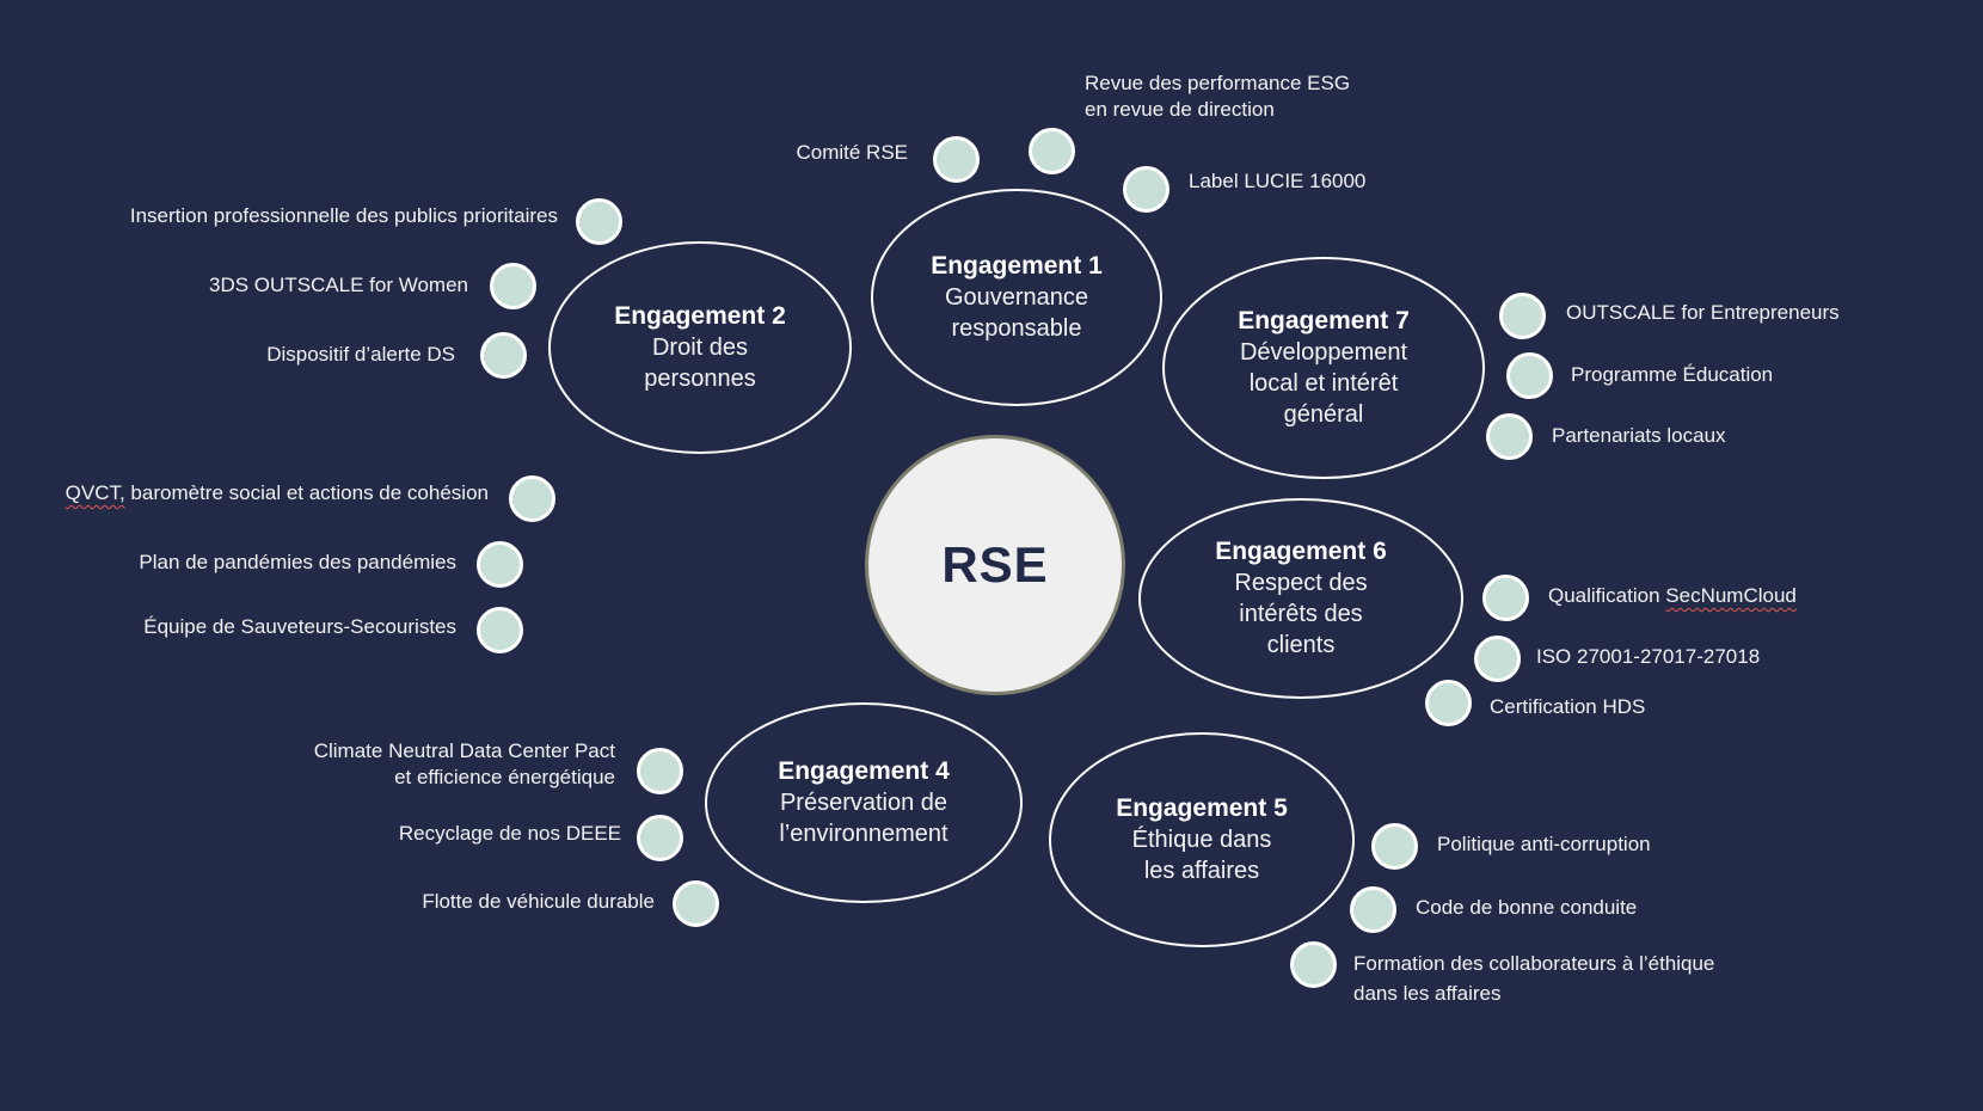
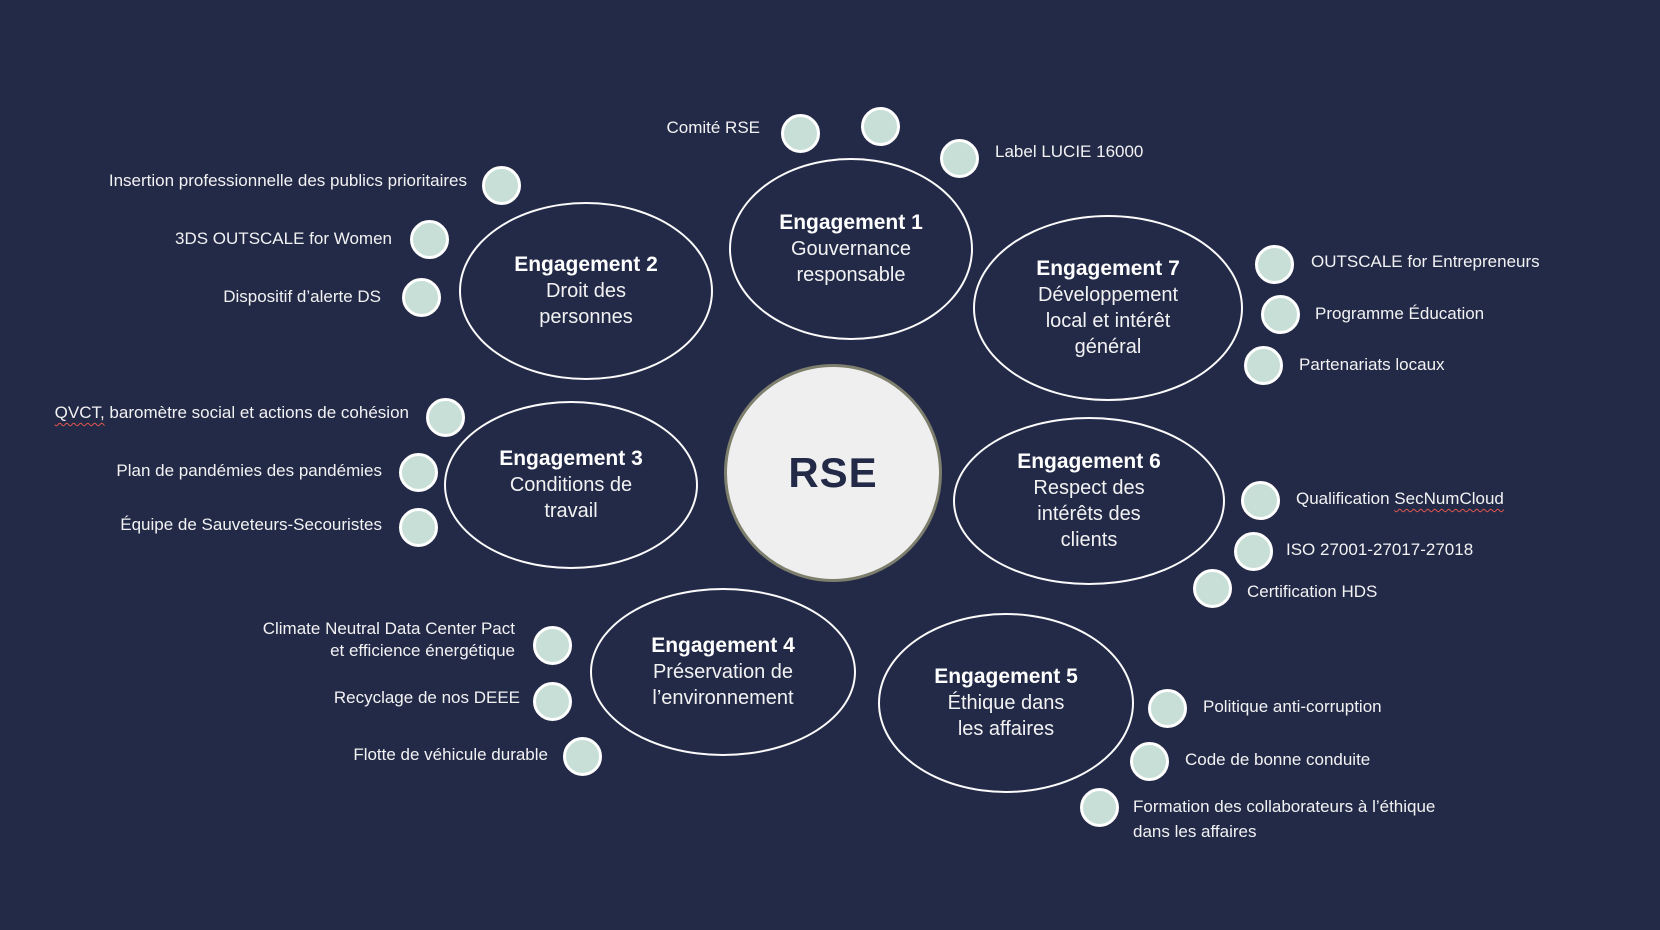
  RSE
  Engagement 1
  Gouvernance
  responsable
  Engagement 2
  Droit des
  personnes
+ Engagement 3
+ Conditions de
+ travail
  Engagement 4
  Préservation de
  l’environnement
  Engagement 5
  Éthique dans
  les affaires
  Engagement 6
  Respect des
  intérêts des
  clients
  Engagement 7
  Développement
  local et intérêt
  général
  Comité RSE
  Insertion professionnelle des publics prioritaires
  3DS OUTSCALE for Women
  Dispositif d’alerte DS
  QVCT, baromètre social et actions de cohésion
  Plan de pandémies des pandémies
  Équipe de Sauveteurs-Secouristes
  Climate Neutral Data Center Pact
  et efficience énergétique
  Recyclage de nos DEEE
  Flotte de véhicule durable
- Revue des performance ESG
- en revue de direction
  Label LUCIE 16000
  OUTSCALE for Entrepreneurs
  Programme Éducation
  Partenariats locaux
  Qualification SecNumCloud
  ISO 27001-27017-27018
  Certification HDS
  Politique anti-corruption
  Code de bonne conduite
  Formation des collaborateurs à l’éthique
  dans les affaires
